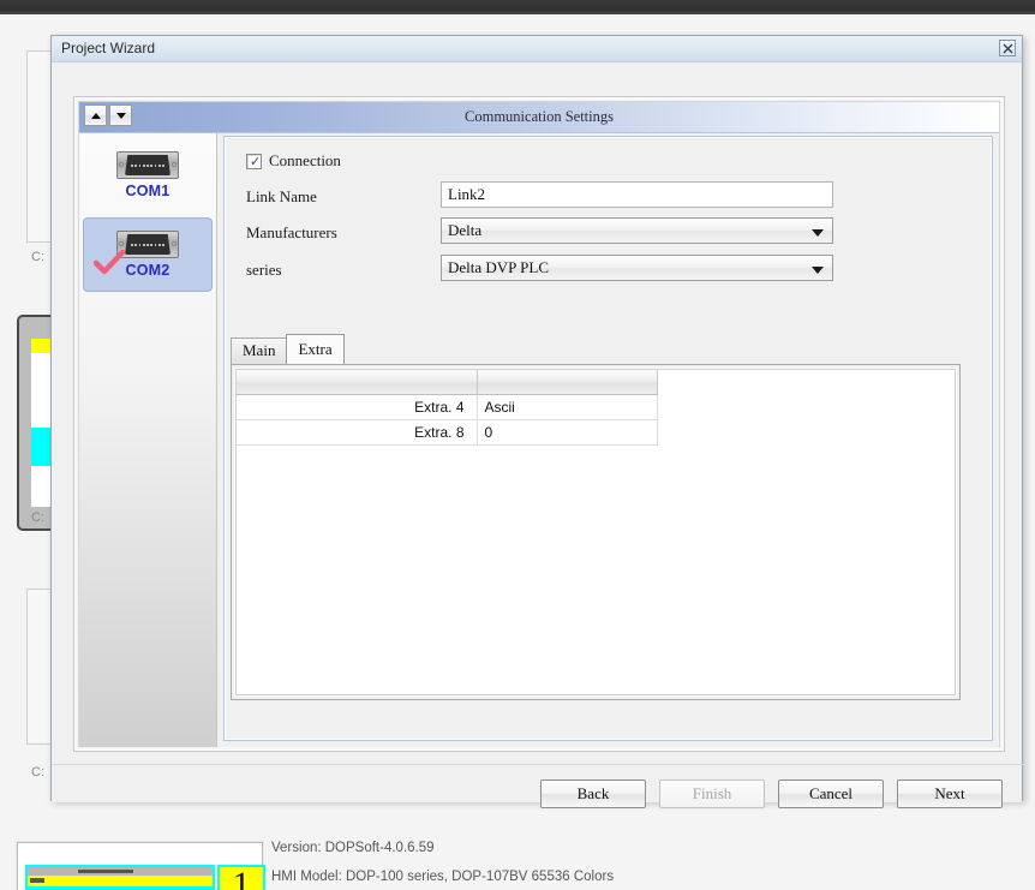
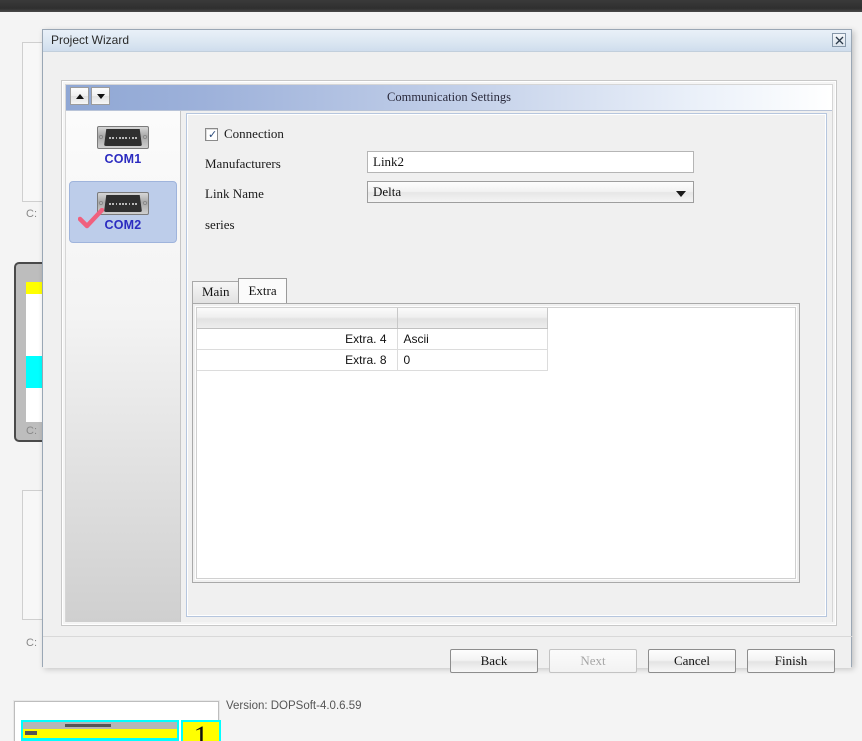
  C:
  C:
  C:
  1
  Version: DOPSoft-4.0.6.59
- HMI Model: DOP-100 series, DOP-107BV 65536 Colors
  Project Wizard
  Communication Settings
  COM1
  COM2
  ✓
  Connection
- Link Name
+ Manufacturers
  Link2
- Manufacturers
+ Link Name
  Delta
  series
- Delta DVP PLC
  Main
  Extra
  Extra. 4	Ascii
  Extra. 8	0
  Back
- Finish
+ Next
  Cancel
- Next
+ Finish
